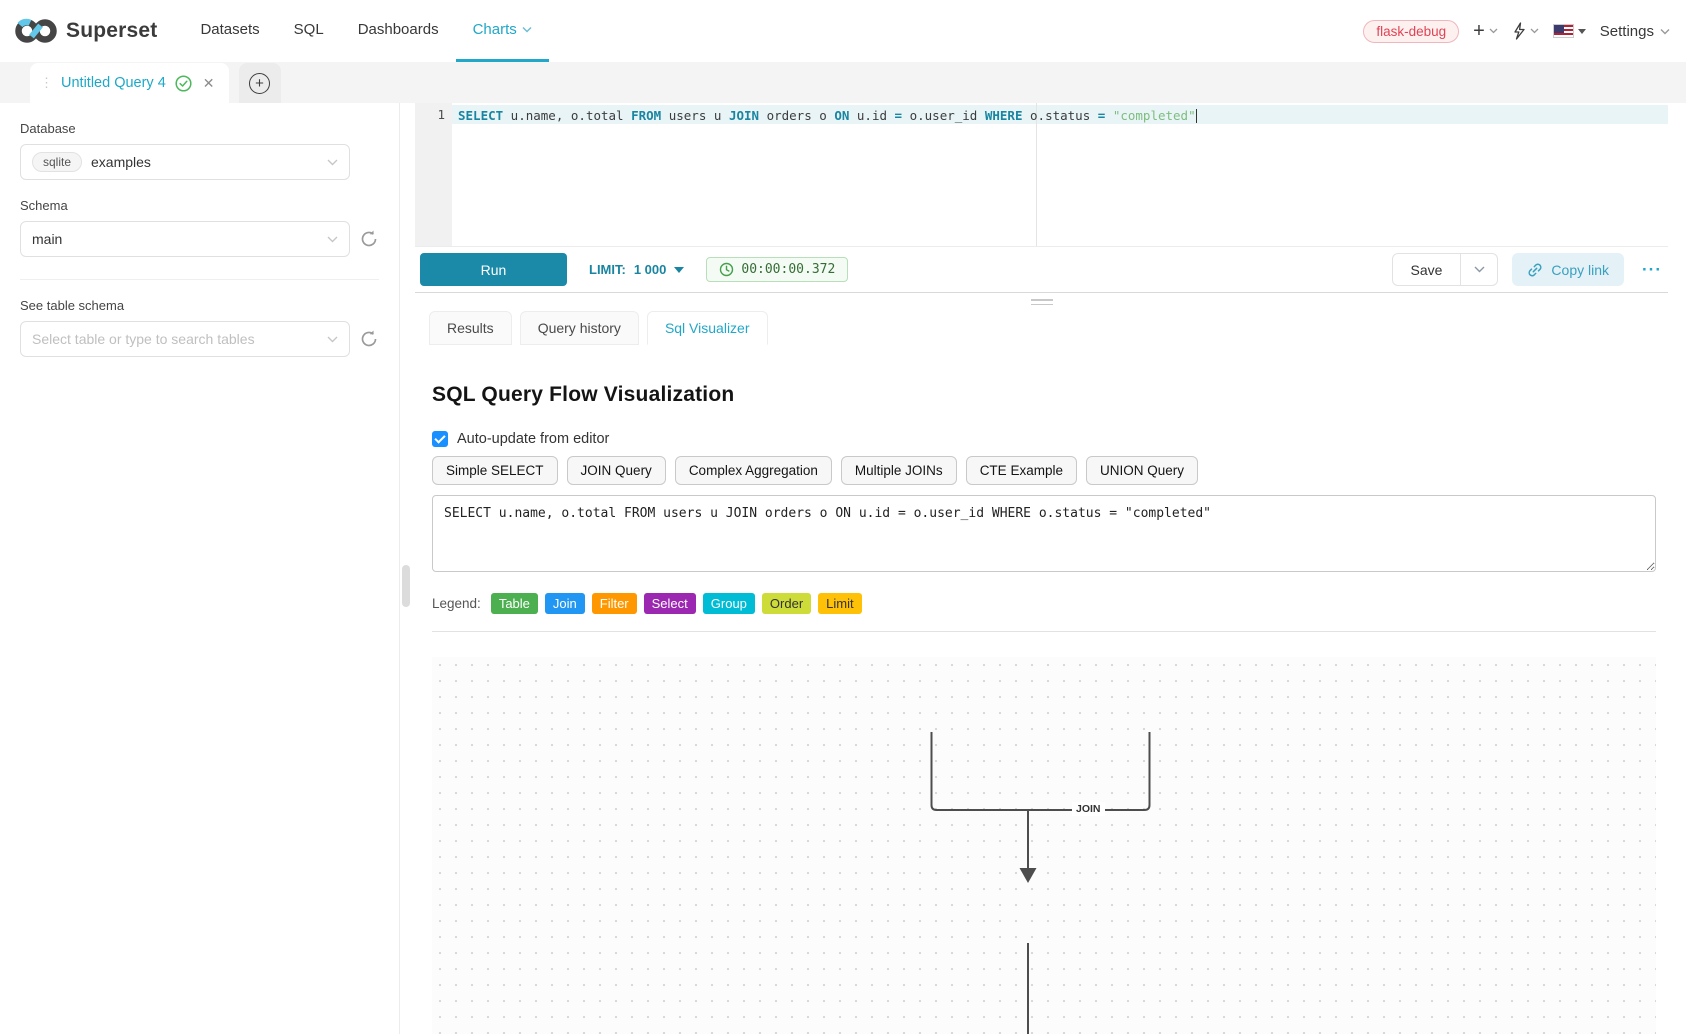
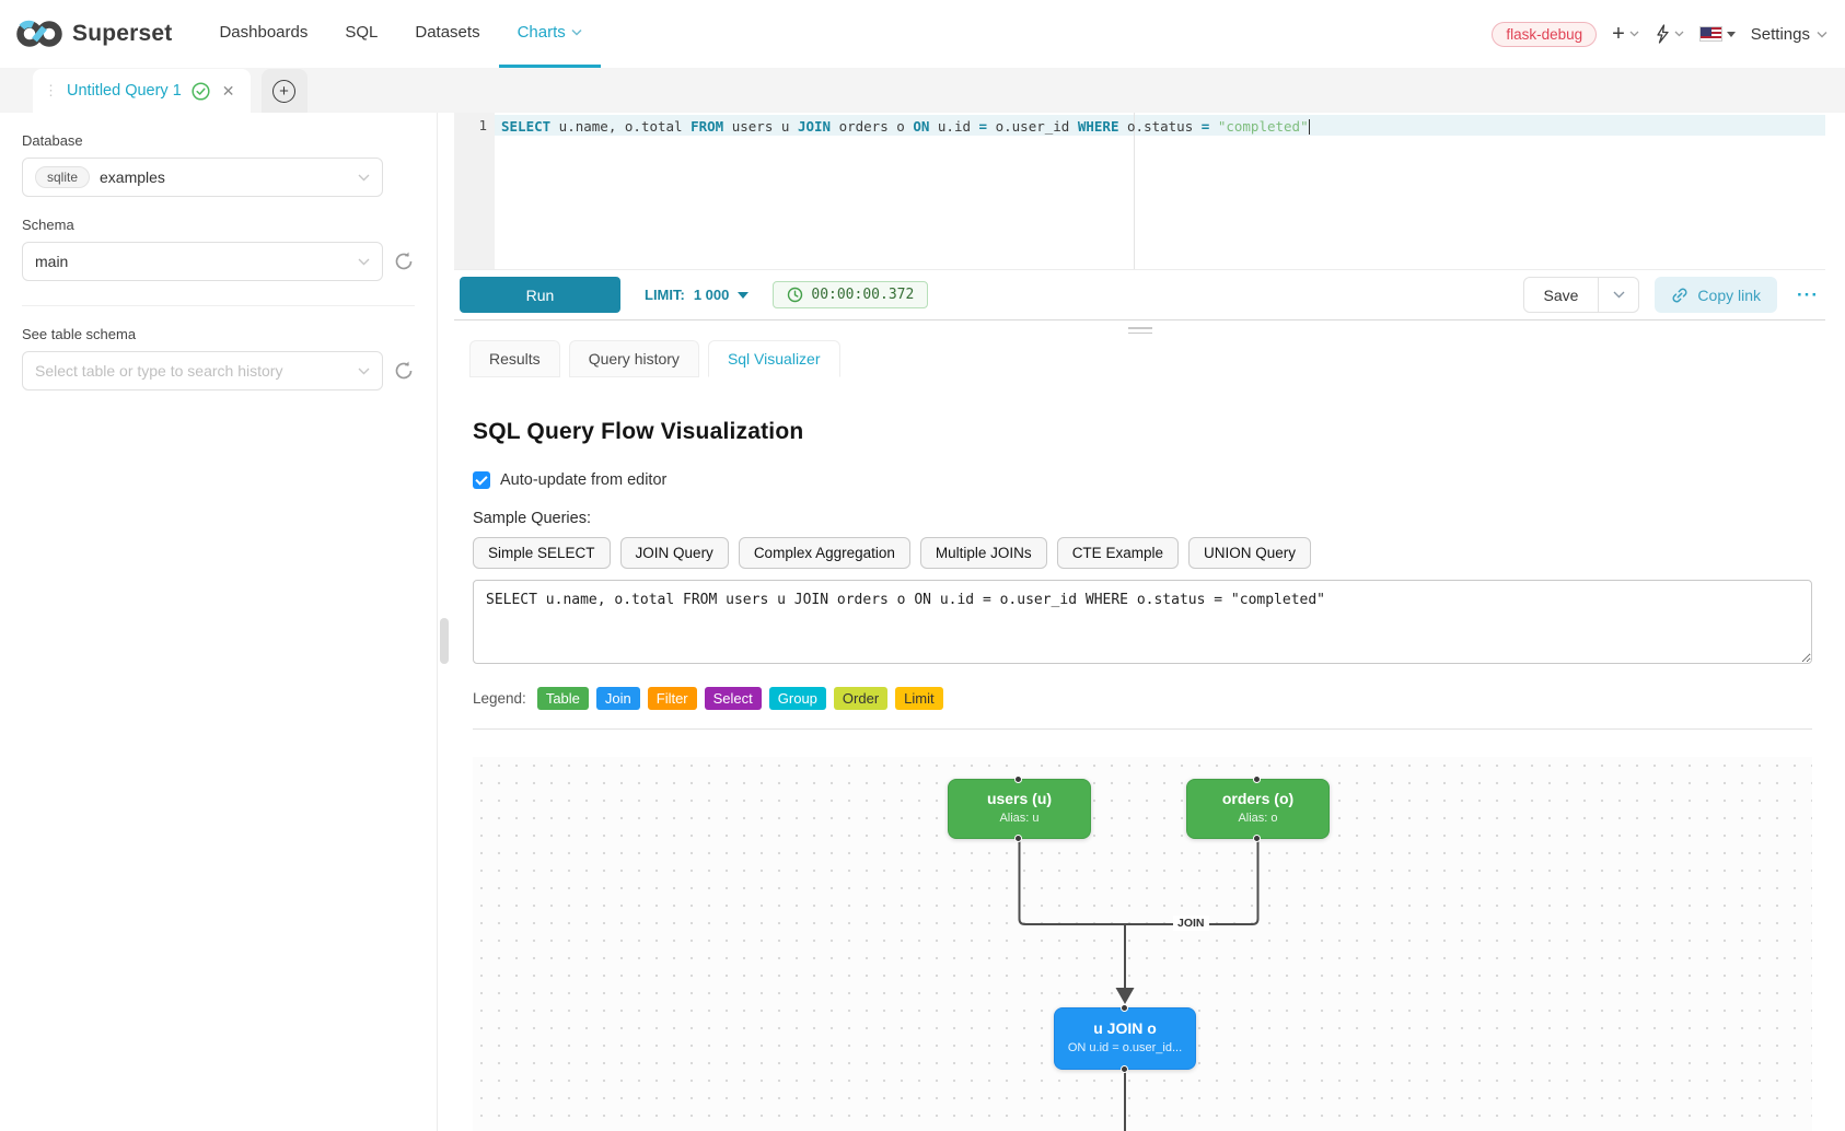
  Superset
- Datasets
+ Dashboards
  SQL
- Dashboards
+ Datasets
  Charts
  flask-debug
  +
  Settings
  ⋮
- Untitled Query 4
+ Untitled Query 1
  ✕
  +
  Database
  sqlite
  examples
  Schema
  main
  See table schema
- Select table or type to search tables
+ Select table or type to search history
  1
  SELECT u.name, o.total FROM users u JOIN orders o ON u.id = o.user_id WHERE o.status = "completed"
  Run
  LIMIT:
  1 000
  00:00:00.372
  Save
  Copy link
  ···
  Results
  Query history
  Sql Visualizer
  SQL Query Flow Visualization
  Auto-update from editor
+ Sample Queries:
  Simple SELECT
  JOIN Query
  Complex Aggregation
  Multiple JOINs
  CTE Example
  UNION Query
  SELECT u.name, o.total FROM users u JOIN orders o ON u.id = o.user_id WHERE o.status = "completed"
  Legend:
  Table
  Join
  Filter
  Select
  Group
  Order
  Limit
  JOIN
+ users (u)
+ Alias: u
+ orders (o)
+ Alias: o
+ u JOIN o
+ ON u.id = o.user_id...
